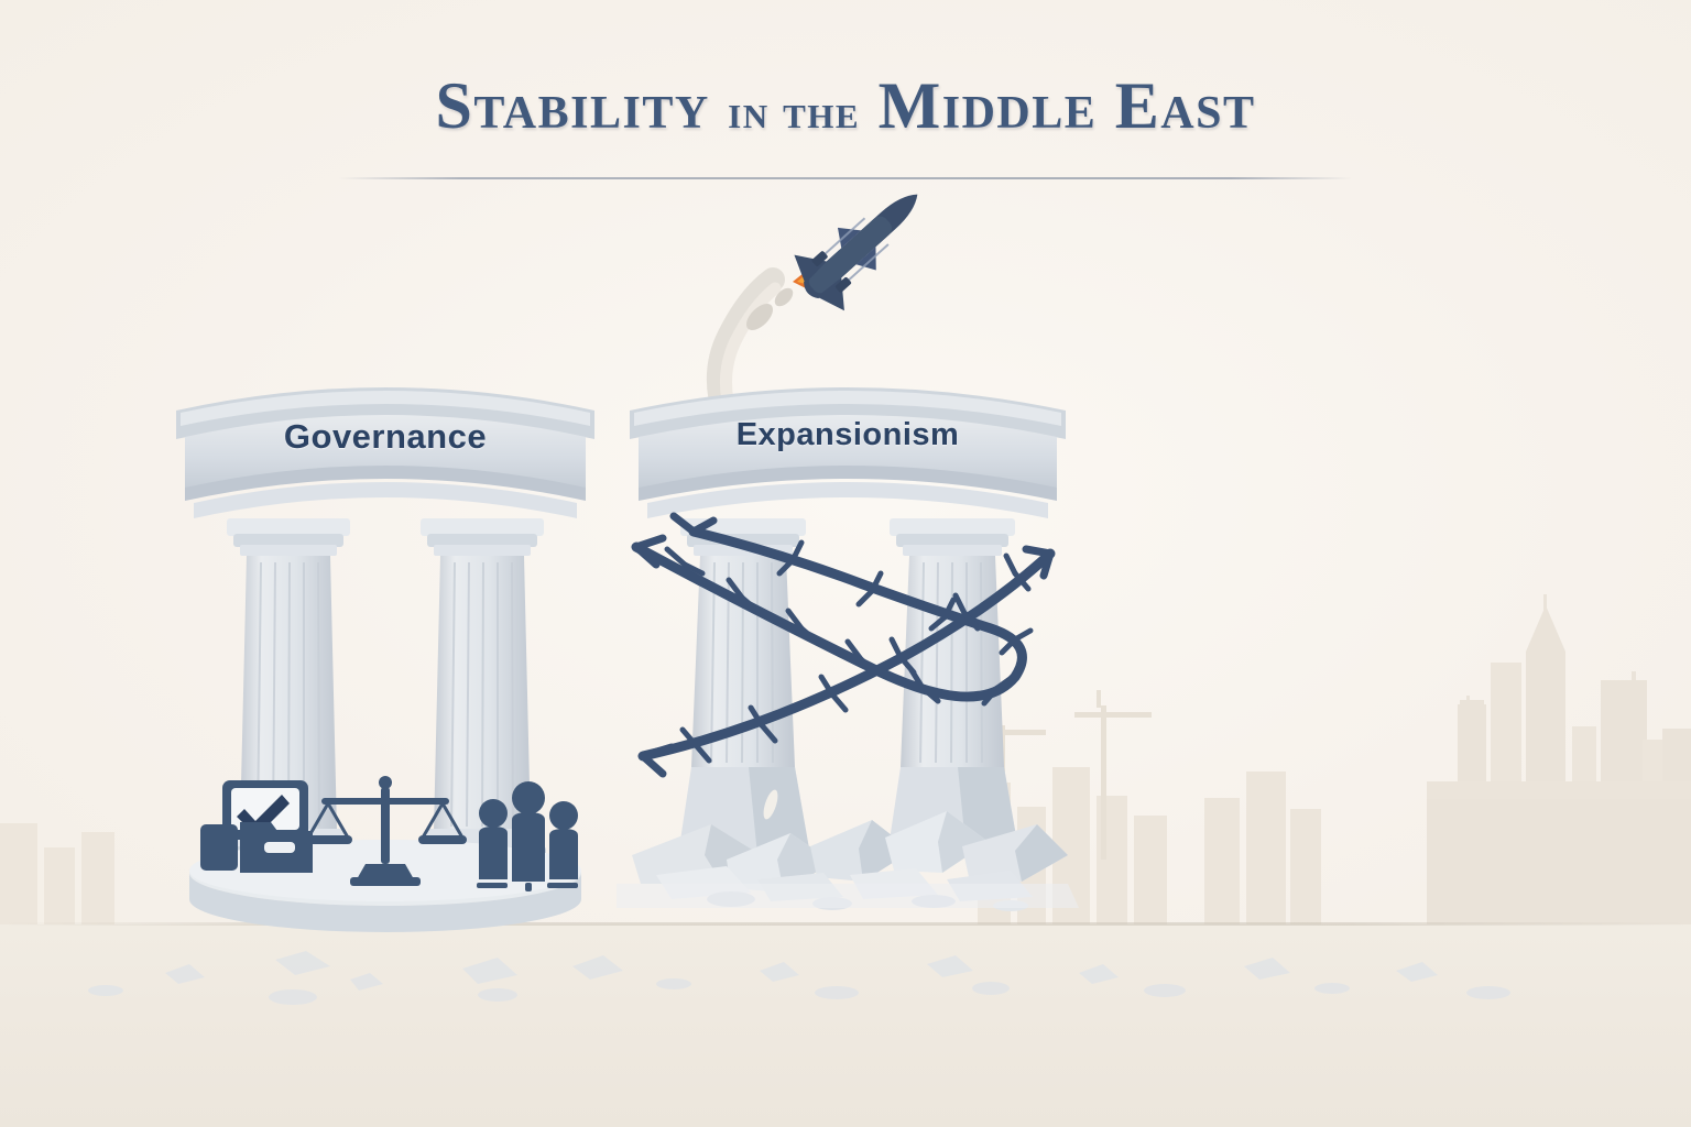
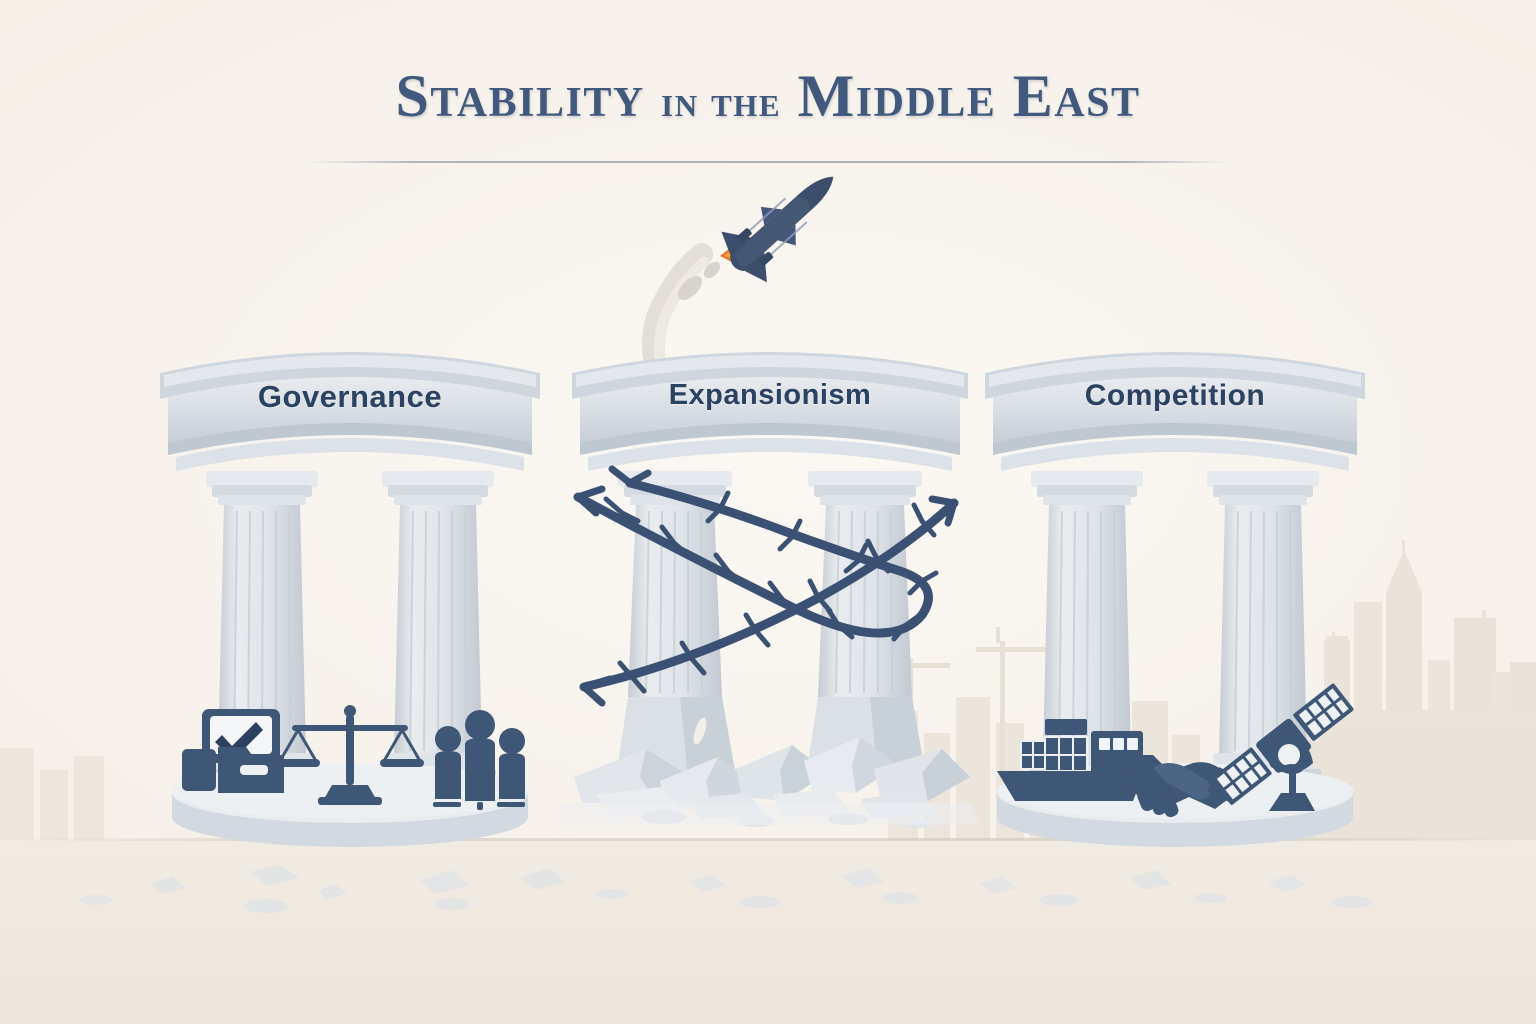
  Governance
  Expansionism
+ Competition
  Stability in the Middle East
